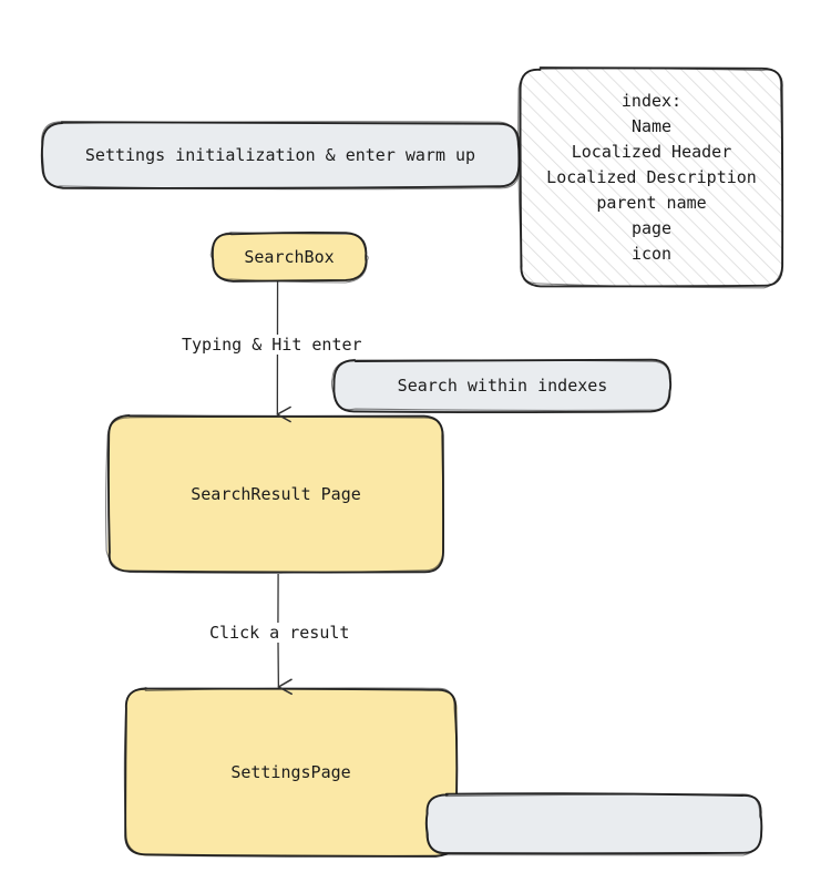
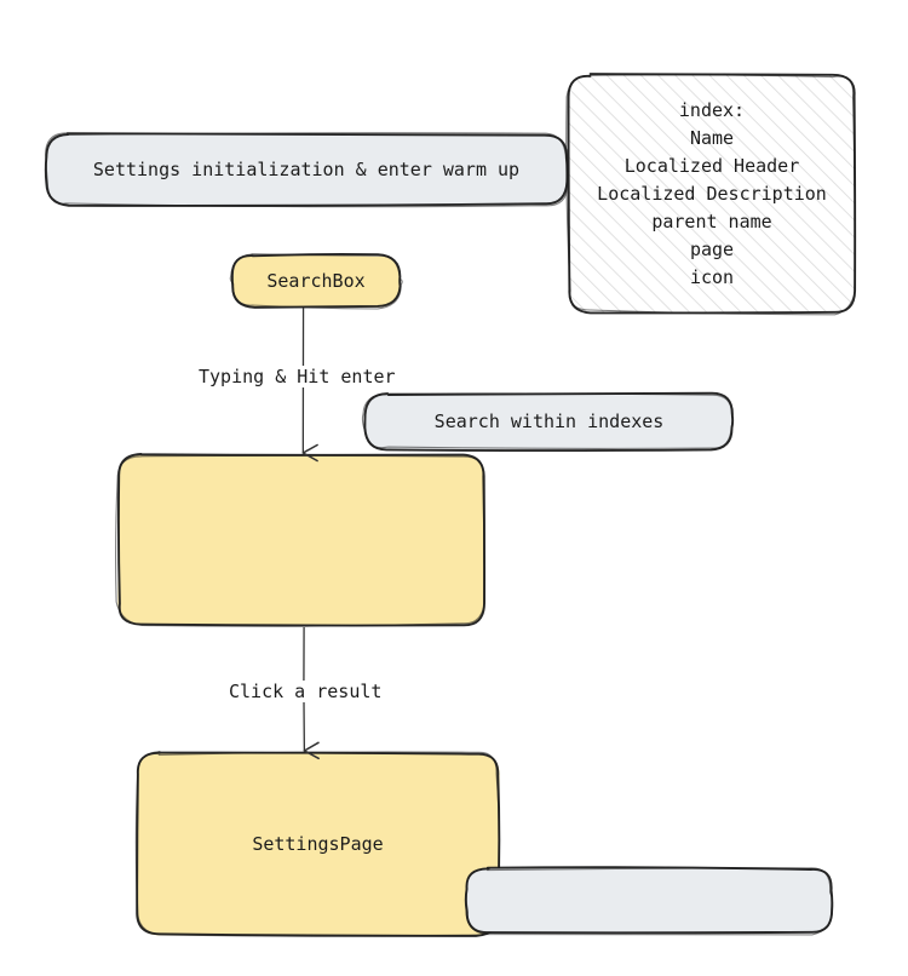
  Settings initialization & enter warm up
  index:
  Name
  Localized Header
  Localized Description
  parent name
  page
  icon
  SearchBox
  Search within indexes
- SearchResult Page
  SettingsPage
  Typing & Hit enter
  Click a result
